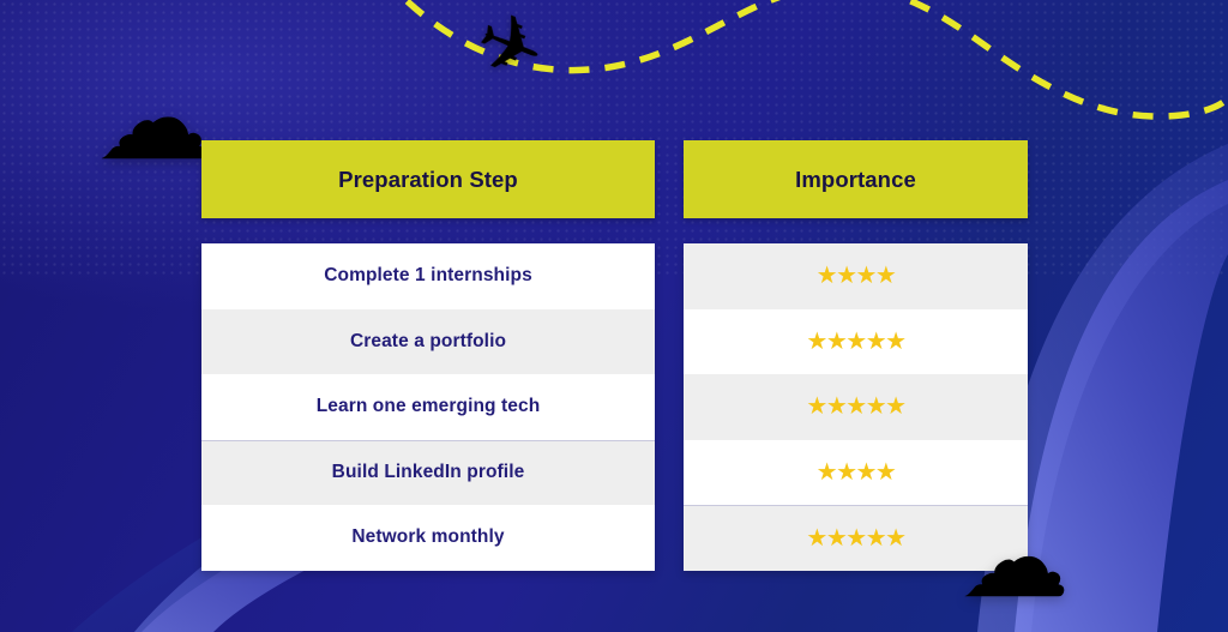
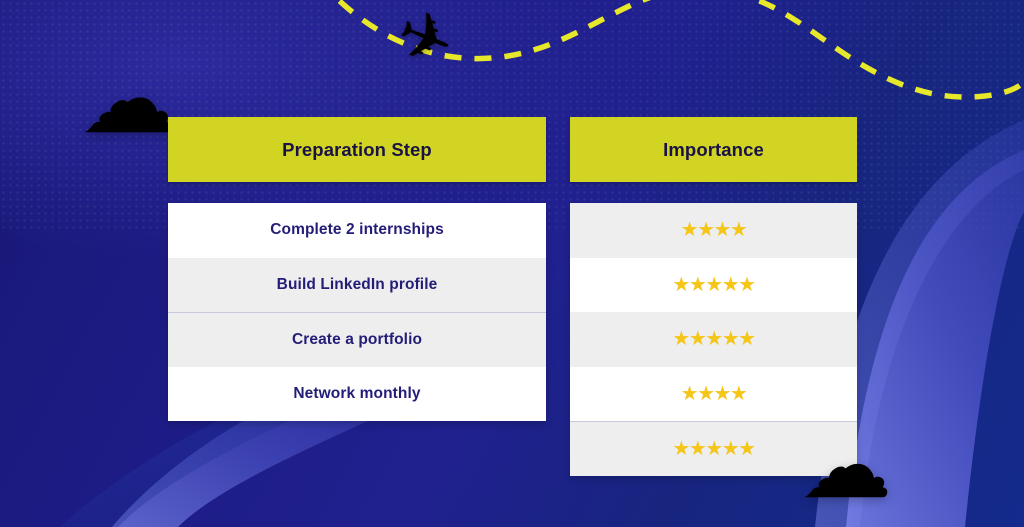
  ☁
  Preparation Step
  Importance
- Complete 1 internships
+ Complete 2 internships
- Create a portfolio
+ Build LinkedIn profile
- Learn one emerging tech
- Build LinkedIn profile
+ Create a portfolio
  Network monthly
  ★★★★
  ★★★★★
  ★★★★★
  ★★★★
  ★★★★★
  ☁
